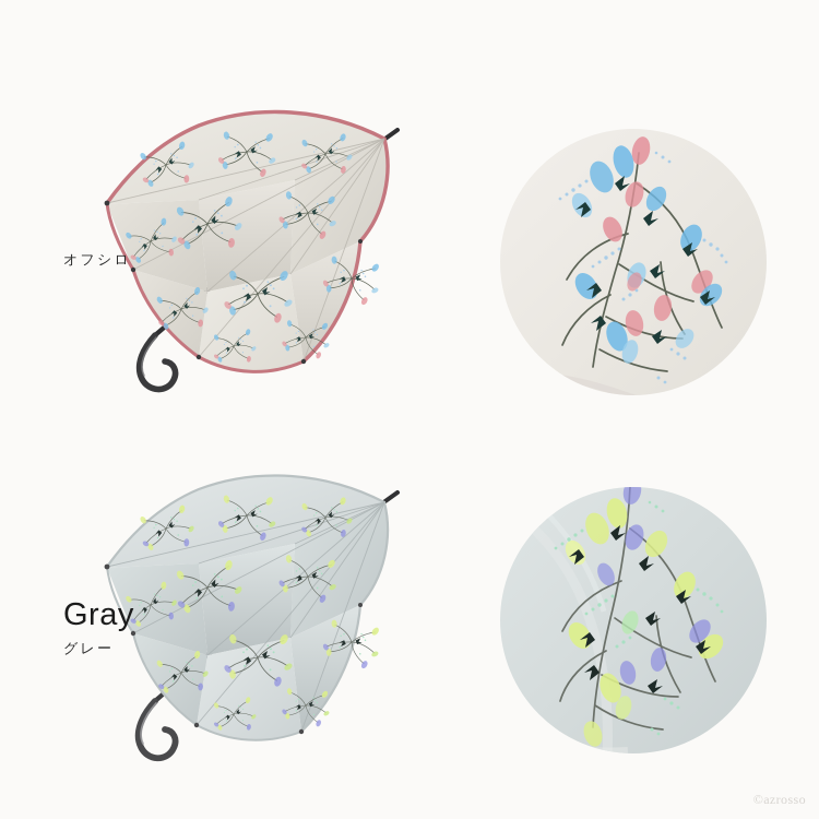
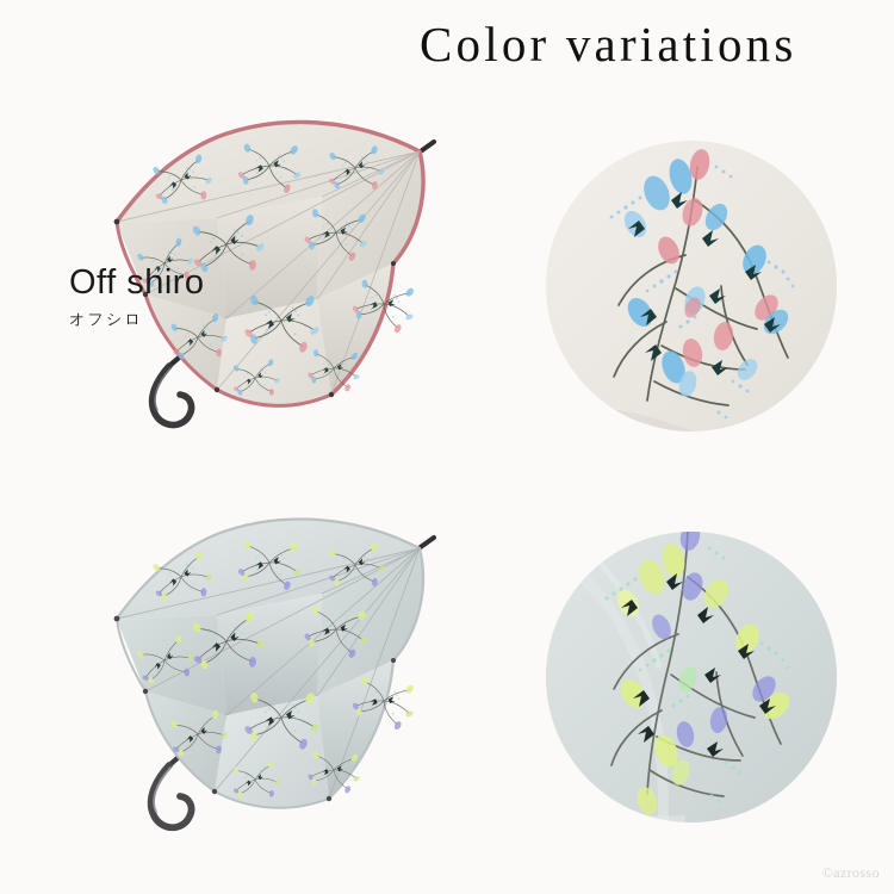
+ Color variations
+ Off shiro
  オフシロ
- Gray
- グレー
  ©azrosso
